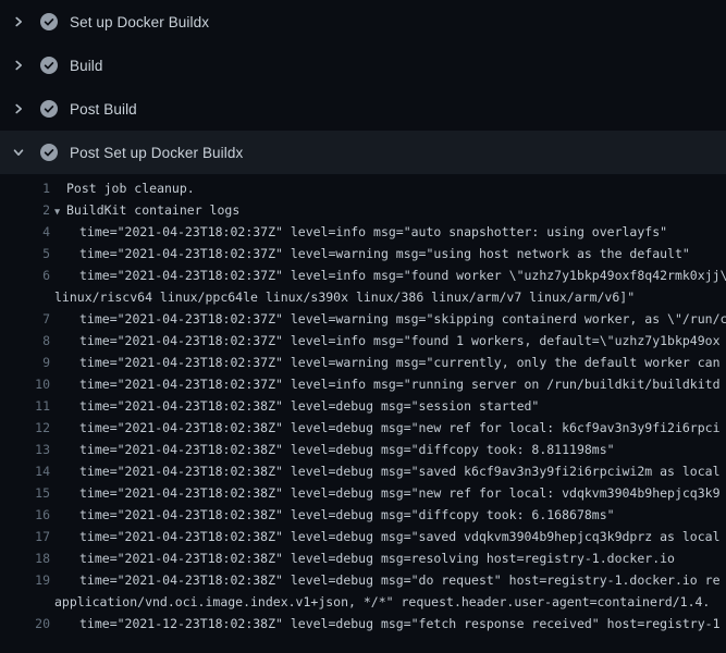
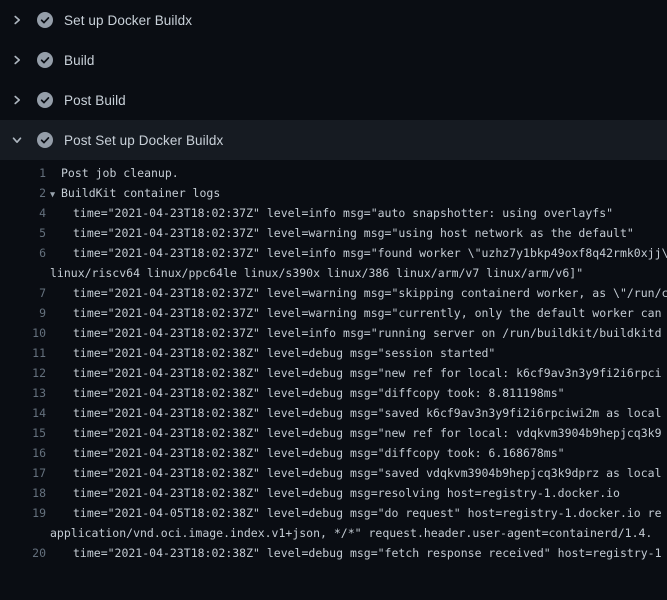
  Set up Docker Buildx
  Build
  Post Build
  Post Set up Docker Buildx
  1
  Post job cleanup.
  2
  ▼ BuildKit container logs
  4
  time="2021-04-23T18:02:37Z" level=info msg="auto snapshotter: using overlayfs"
  5
  time="2021-04-23T18:02:37Z" level=warning msg="using host network as the default"
  6
  time="2021-04-23T18:02:37Z" level=info msg="found worker \"uzhz7y1bkp49oxf8q42rmk0xjj\
  linux/riscv64 linux/ppc64le linux/s390x linux/386 linux/arm/v7 linux/arm/v6]"
  7
  time="2021-04-23T18:02:37Z" level=warning msg="skipping containerd worker, as \"/run/c
- 8
- time="2021-04-23T18:02:37Z" level=info msg="found 1 workers, default=\"uzhz7y1bkp49ox
  9
  time="2021-04-23T18:02:37Z" level=warning msg="currently, only the default worker can
  10
  time="2021-04-23T18:02:37Z" level=info msg="running server on /run/buildkit/buildkitd
  11
  time="2021-04-23T18:02:38Z" level=debug msg="session started"
  12
  time="2021-04-23T18:02:38Z" level=debug msg="new ref for local: k6cf9av3n3y9fi2i6rpci
  13
  time="2021-04-23T18:02:38Z" level=debug msg="diffcopy took: 8.811198ms"
  14
  time="2021-04-23T18:02:38Z" level=debug msg="saved k6cf9av3n3y9fi2i6rpciwi2m as local
  15
  time="2021-04-23T18:02:38Z" level=debug msg="new ref for local: vdqkvm3904b9hepjcq3k9
  16
  time="2021-04-23T18:02:38Z" level=debug msg="diffcopy took: 6.168678ms"
  17
  time="2021-04-23T18:02:38Z" level=debug msg="saved vdqkvm3904b9hepjcq3k9dprz as local
  18
  time="2021-04-23T18:02:38Z" level=debug msg=resolving host=registry-1.docker.io
  19
- time="2021-04-23T18:02:38Z" level=debug msg="do request" host=registry-1.docker.io re
+ time="2021-04-05T18:02:38Z" level=debug msg="do request" host=registry-1.docker.io re
  application/vnd.oci.image.index.v1+json, */*" request.header.user-agent=containerd/1.4.
  20
- time="2021-12-23T18:02:38Z" level=debug msg="fetch response received" host=registry-1
+ time="2021-04-23T18:02:38Z" level=debug msg="fetch response received" host=registry-1
